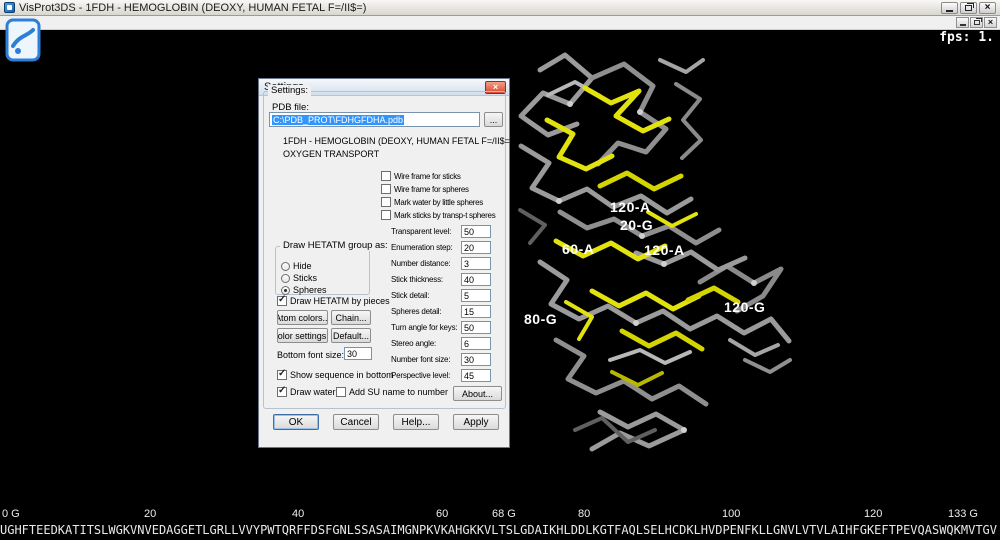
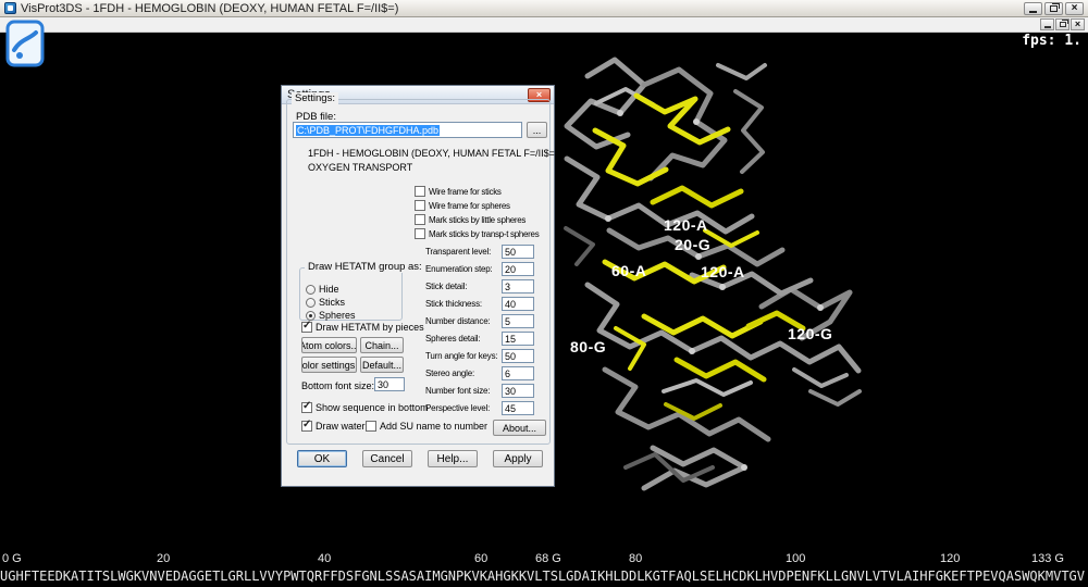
  VisProt3DS - 1FDH - HEMOGLOBIN (DEOXY, HUMAN FETAL F=/II$=)
  ×
  ×
  120-A
  20-G
  60-A
  120-A
  120-G
  80-G
  fps: 1.
  0 G
  20
  40
  60
  68 G
  80
  100
  120
  133 G
  UGHFTEEDKATITSLWGKVNVEDAGGETLGRLLVVYPWTQRFFDSFGNLSSASAIMGNPKVKAHGKKVLTSLGDAIKHLDDLKGTFAQLSELHCDKLHVDPENFKLLGNVLVTVLAIHFGKEFTPEVQASWQKMVTGV
  ×
  Settings:
  PDB file:
  C:\PDB_PROT\FDHGFDHA.pdb
  ...
  1FDH - HEMOGLOBIN (DEOXY, HUMAN FETAL F=/II$=)
  OXYGEN TRANSPORT
  Draw HETATM group as:
  Hide
  Sticks
  Spheres
  Draw HETATM by pieces
  Atom colors..
  Chain...
  olor settings.
  Default...
  Bottom font size:
  30
  Show sequence in bottom
  Draw water
  Add SU name to number
  Wire frame for sticks
  Wire frame for spheres
- Mark water by little spheres
+ Mark sticks by little spheres
  Mark sticks by transp-t spheres
  Transparent level:
  50
  Enumeration step:
  20
- Number distance:
+ Stick detail:
  3
  Stick thickness:
  40
- Stick detail:
+ Number distance:
  5
  Spheres detail:
  15
  Turn angle for keys:
  50
  Stereo angle:
  6
  Number font size:
  30
  Perspective level:
  45
  About...
  OK
  Cancel
  Help...
  Apply
